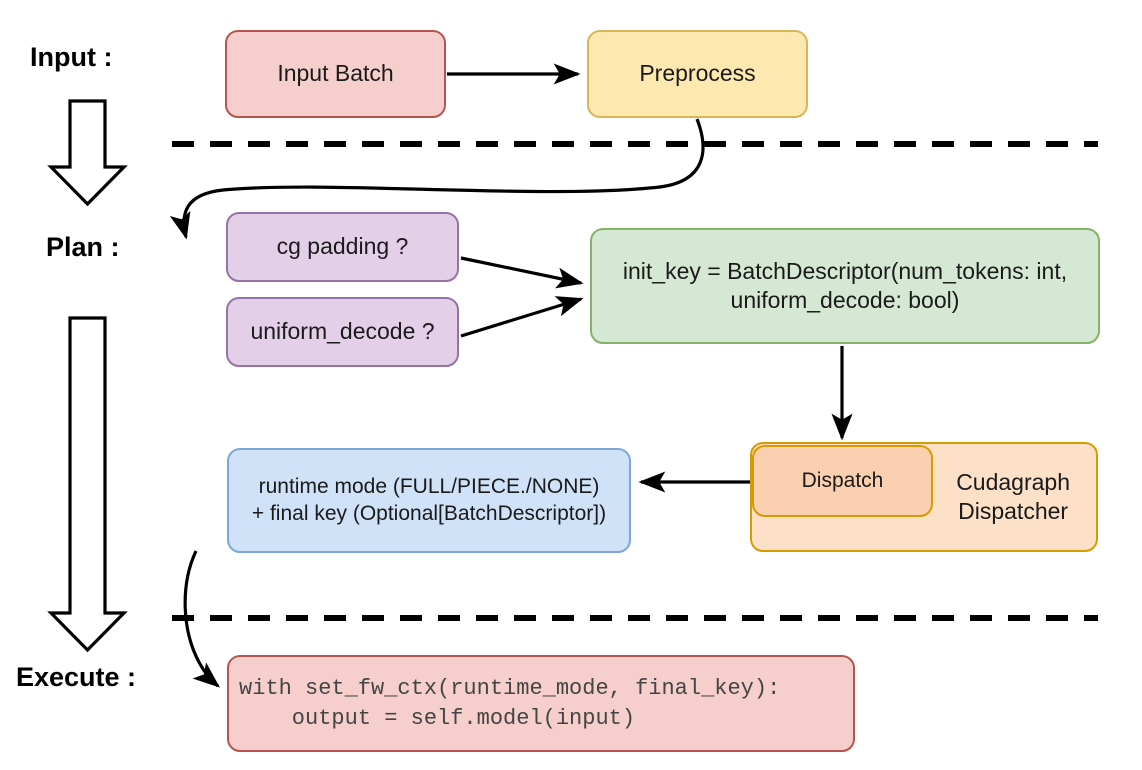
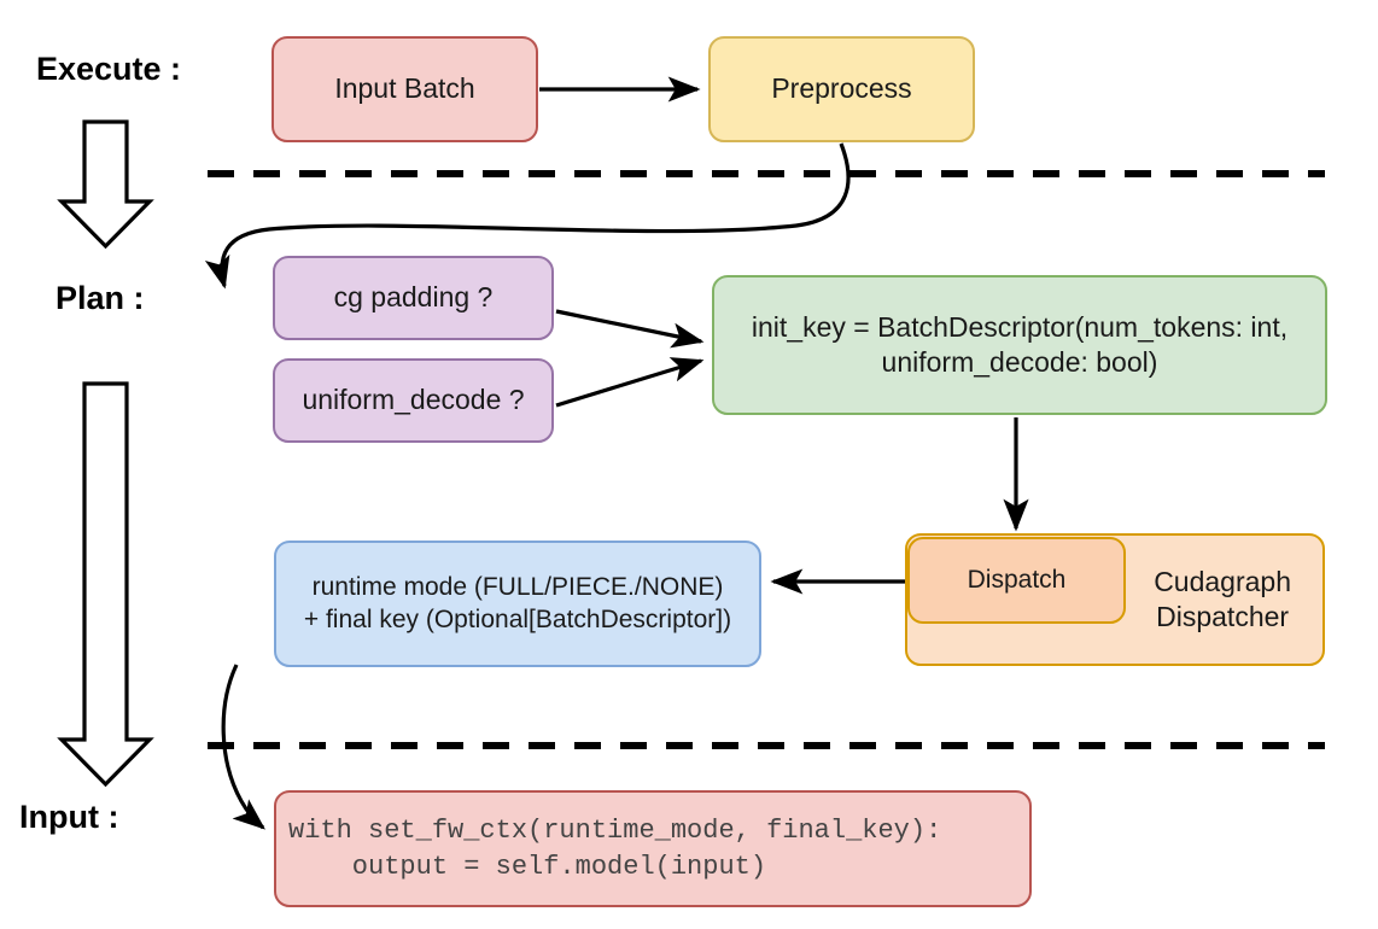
- Input :
+ Execute :
  Plan :
- Execute :
+ Input :
  Input Batch
  Preprocess
  cg padding ?
  uniform_decode ?
  init_key = BatchDescriptor(num_tokens: int,
  uniform_decode: bool)
  runtime mode (FULL/PIECE./NONE)
  + final key (Optional[BatchDescriptor])
  Cudagraph
  Dispatcher
  Dispatch
  with set_fw_ctx(runtime_mode, final_key):
  output = self.model(input)
